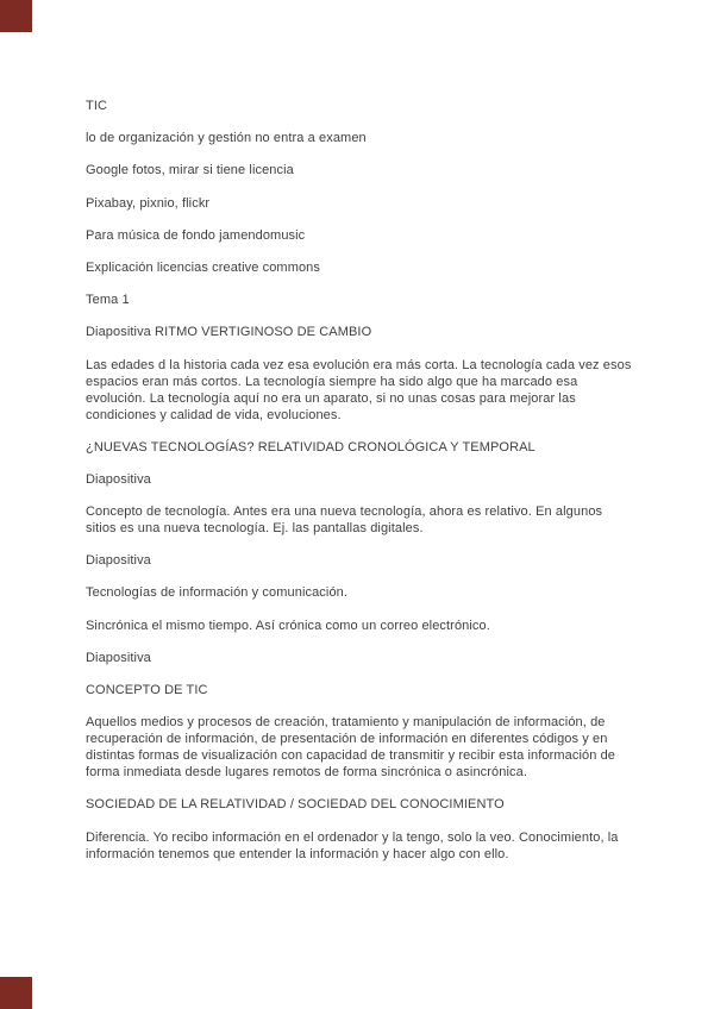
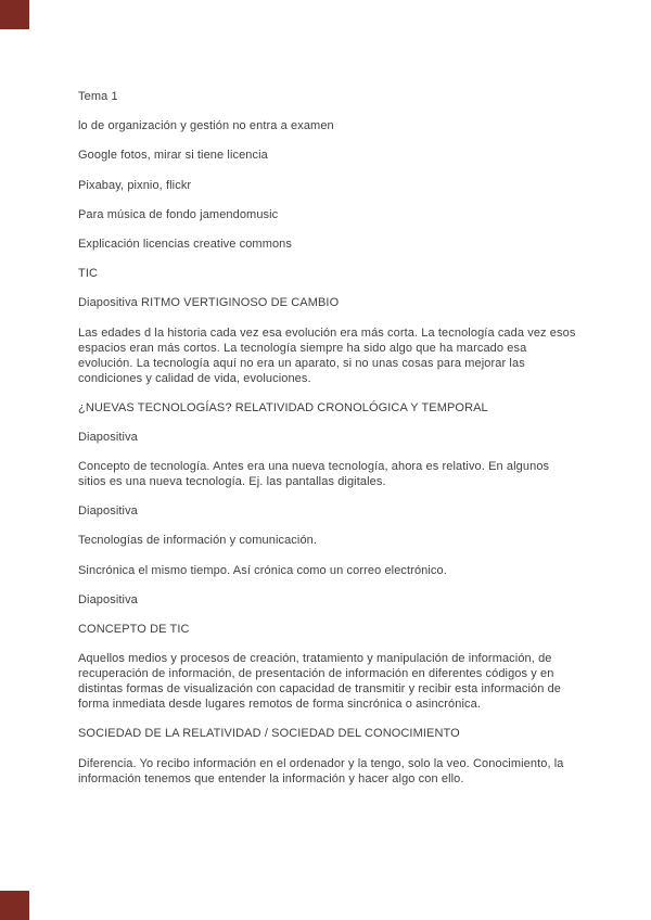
- TIC
+ Tema 1
  lo de organización y gestión no entra a examen
  Google fotos, mirar si tiene licencia
  Pixabay, pixnio, flickr
  Para música de fondo jamendomusic
  Explicación licencias creative commons
- Tema 1
+ TIC
  Diapositiva RITMO VERTIGINOSO DE CAMBIO
  Las edades d la historia cada vez esa evolución era más corta. La tecnología cada vez esos
  espacios eran más cortos. La tecnología siempre ha sido algo que ha marcado esa
  evolución. La tecnología aquí no era un aparato, si no unas cosas para mejorar las
  condiciones y calidad de vida, evoluciones.
  ¿NUEVAS TECNOLOGÍAS? RELATIVIDAD CRONOLÓGICA Y TEMPORAL
  Diapositiva
  Concepto de tecnología. Antes era una nueva tecnología, ahora es relativo. En algunos
  sitios es una nueva tecnología. Ej. las pantallas digitales.
  Diapositiva
  Tecnologías de información y comunicación.
  Sincrónica el mismo tiempo. Así crónica como un correo electrónico.
  Diapositiva
  CONCEPTO DE TIC
  Aquellos medios y procesos de creación, tratamiento y manipulación de información, de
  recuperación de información, de presentación de información en diferentes códigos y en
  distintas formas de visualización con capacidad de transmitir y recibir esta información de
  forma inmediata desde lugares remotos de forma sincrónica o asincrónica.
  SOCIEDAD DE LA RELATIVIDAD / SOCIEDAD DEL CONOCIMIENTO
  Diferencia. Yo recibo información en el ordenador y la tengo, solo la veo. Conocimiento, la
  información tenemos que entender la información y hacer algo con ello.
